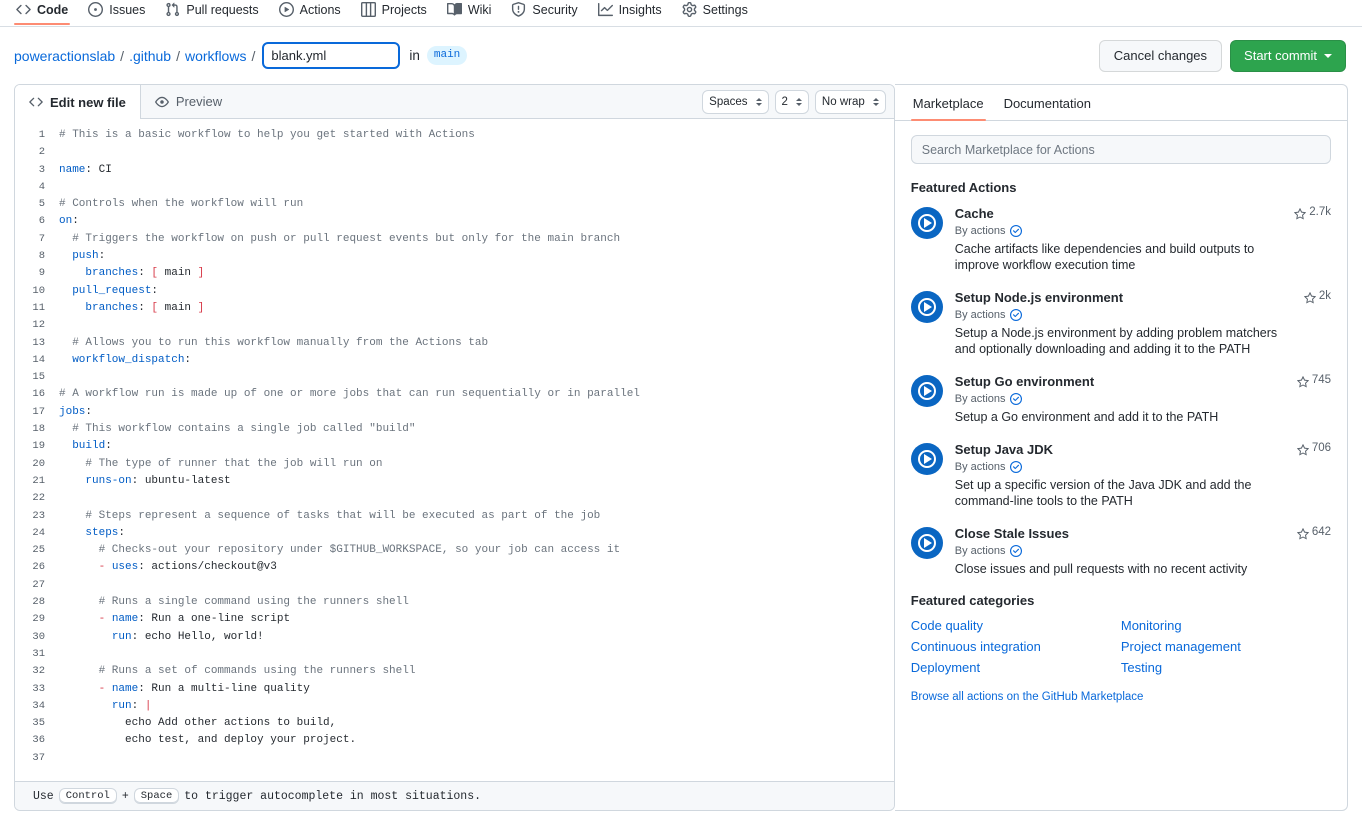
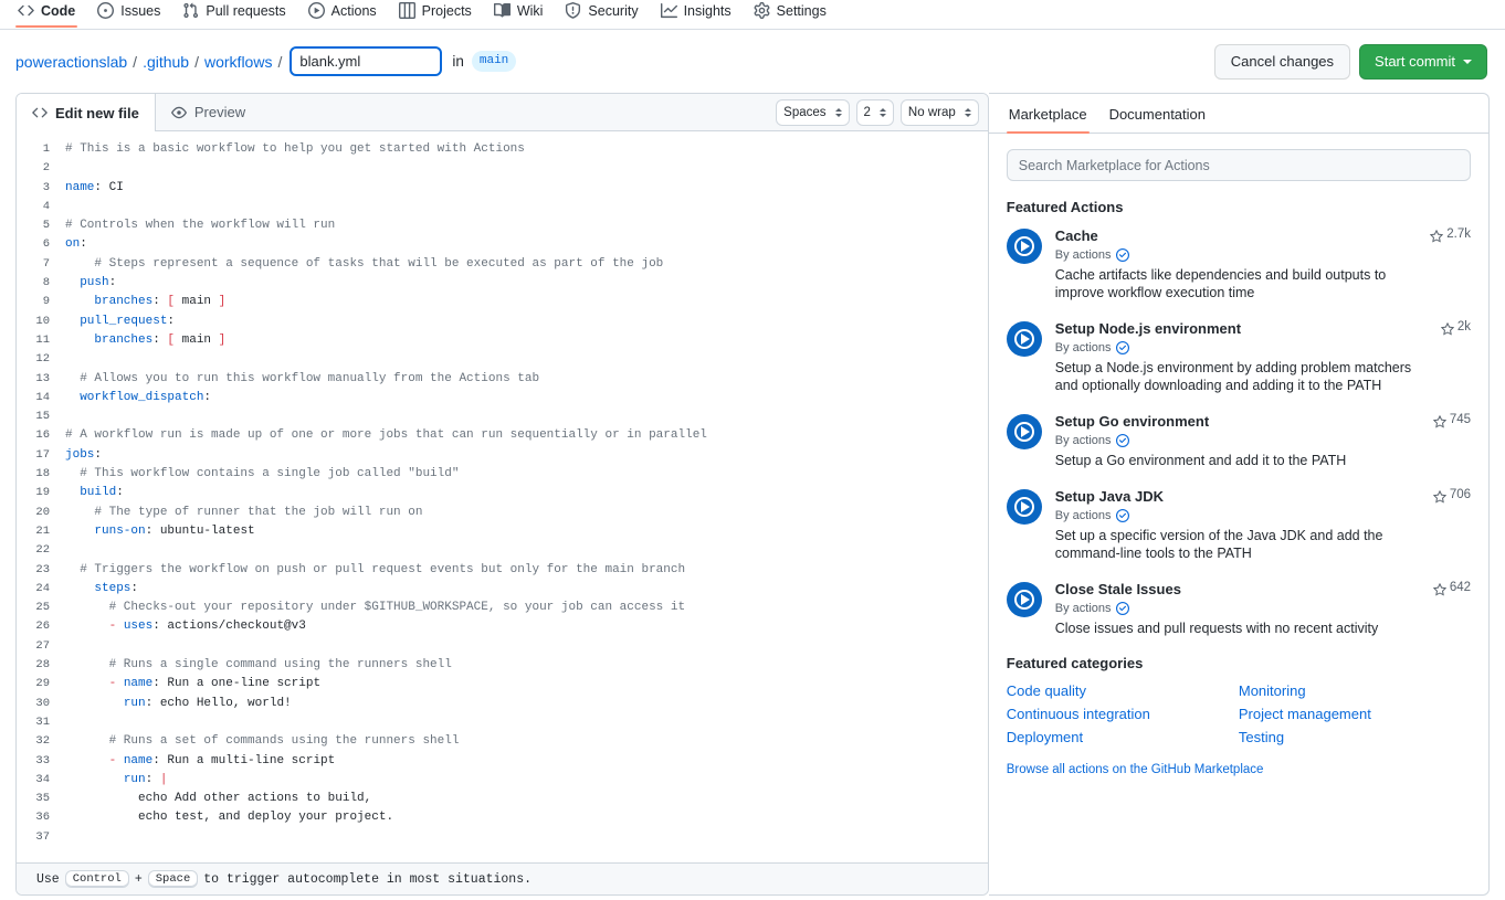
  Code
  Issues
  Pull requests
  Actions
  Projects
  Wiki
  Security
  Insights
  Settings
  poweractionslab
  /
  .github
  /
  workflows
  /
  blank.yml
  in
  main
  Cancel changes
  Start commit
  Edit new file
  Preview
  Spaces
  2
  No wrap
  1	# This is a basic workflow to help you get started with Actions
  2
  3	name: CI
  4
  5	# Controls when the workflow will run
  6	on:
- 7	# Triggers the workflow on push or pull request events but only for the main branch
+ 7	# Steps represent a sequence of tasks that will be executed as part of the job
  8	push:
  9	branches: [ main ]
  10	pull_request:
  11	branches: [ main ]
  12
  13	# Allows you to run this workflow manually from the Actions tab
  14	workflow_dispatch:
  15
  16	# A workflow run is made up of one or more jobs that can run sequentially or in parallel
  17	jobs:
  18	# This workflow contains a single job called "build"
  19	build:
  20	# The type of runner that the job will run on
  21	runs-on: ubuntu-latest
  22
- 23	# Steps represent a sequence of tasks that will be executed as part of the job
+ 23	# Triggers the workflow on push or pull request events but only for the main branch
  24	steps:
  25	# Checks-out your repository under $GITHUB_WORKSPACE, so your job can access it
  26	- uses: actions/checkout@v3
  27
  28	# Runs a single command using the runners shell
  29	- name: Run a one-line script
  30	run: echo Hello, world!
  31
  32	# Runs a set of commands using the runners shell
- 33	- name: Run a multi-line quality
+ 33	- name: Run a multi-line script
  34	run: |
  35	echo Add other actions to build,
  36	echo test, and deploy your project.
  37
  Use
  Control
  +
  Space
  to trigger autocomplete in most situations.
  Marketplace
  Documentation
  Search Marketplace for Actions
  Featured Actions
  Cache
  By actions
  Cache artifacts like dependencies and build outputs to improve workflow execution time
  2.7k
  Setup Node.js environment
  By actions
  Setup a Node.js environment by adding problem matchers and optionally downloading and adding it to the PATH
  2k
  Setup Go environment
  By actions
  Setup a Go environment and add it to the PATH
  745
  Setup Java JDK
  By actions
  Set up a specific version of the Java JDK and add the command-line tools to the PATH
  706
  Close Stale Issues
  By actions
  Close issues and pull requests with no recent activity
  642
  Featured categories
  Code quality
  Monitoring
  Continuous integration
  Project management
  Deployment
  Testing
  Browse all actions on the GitHub Marketplace
